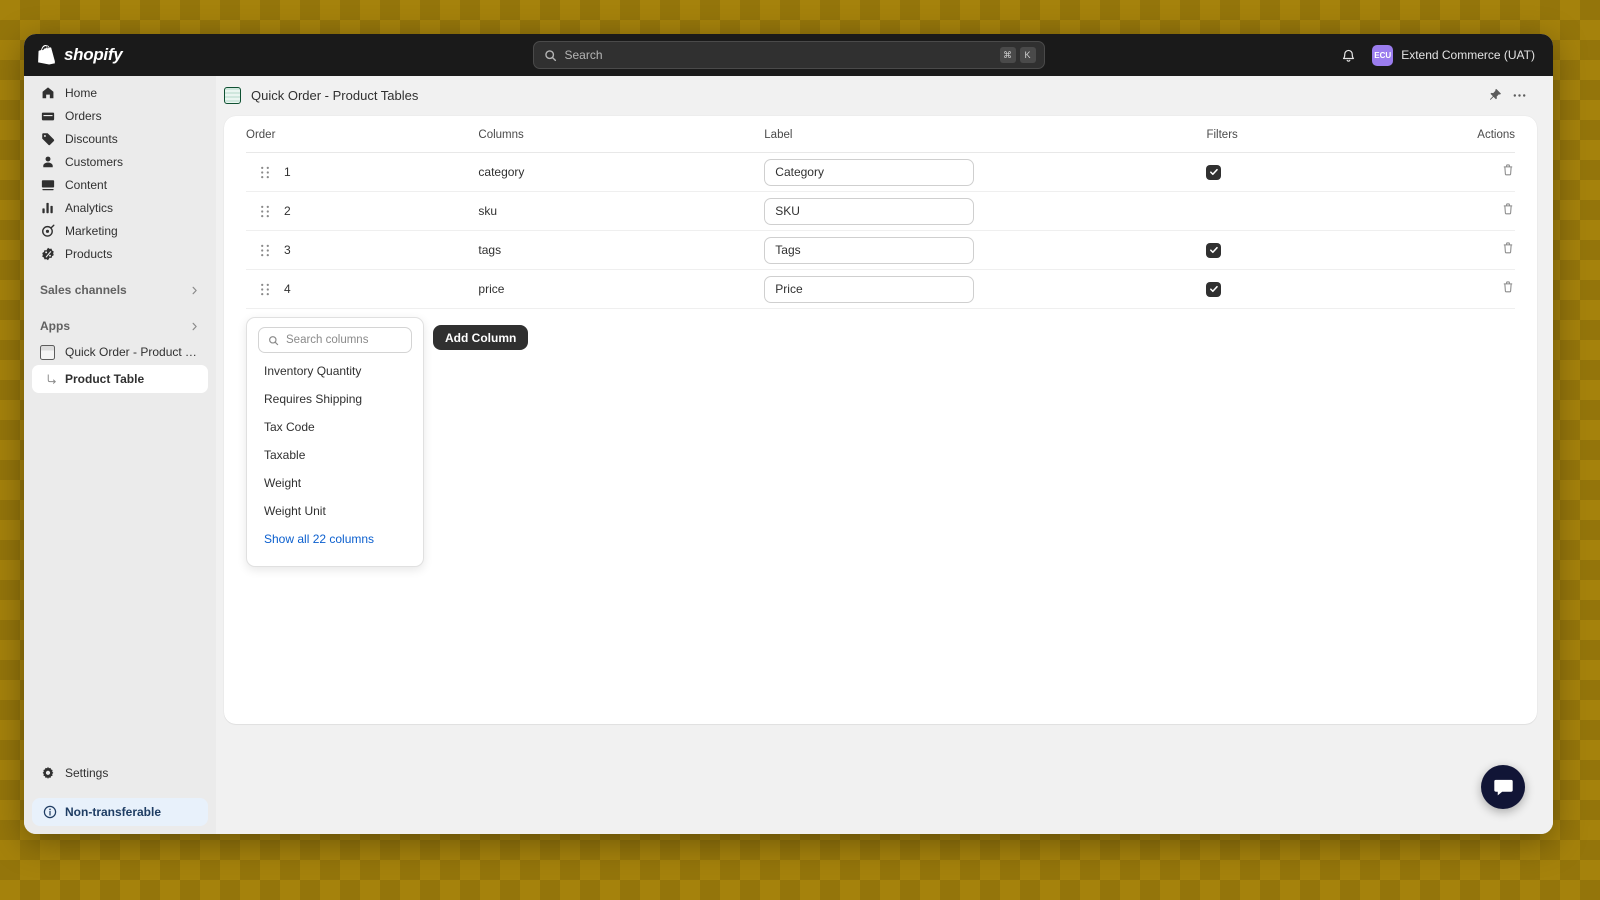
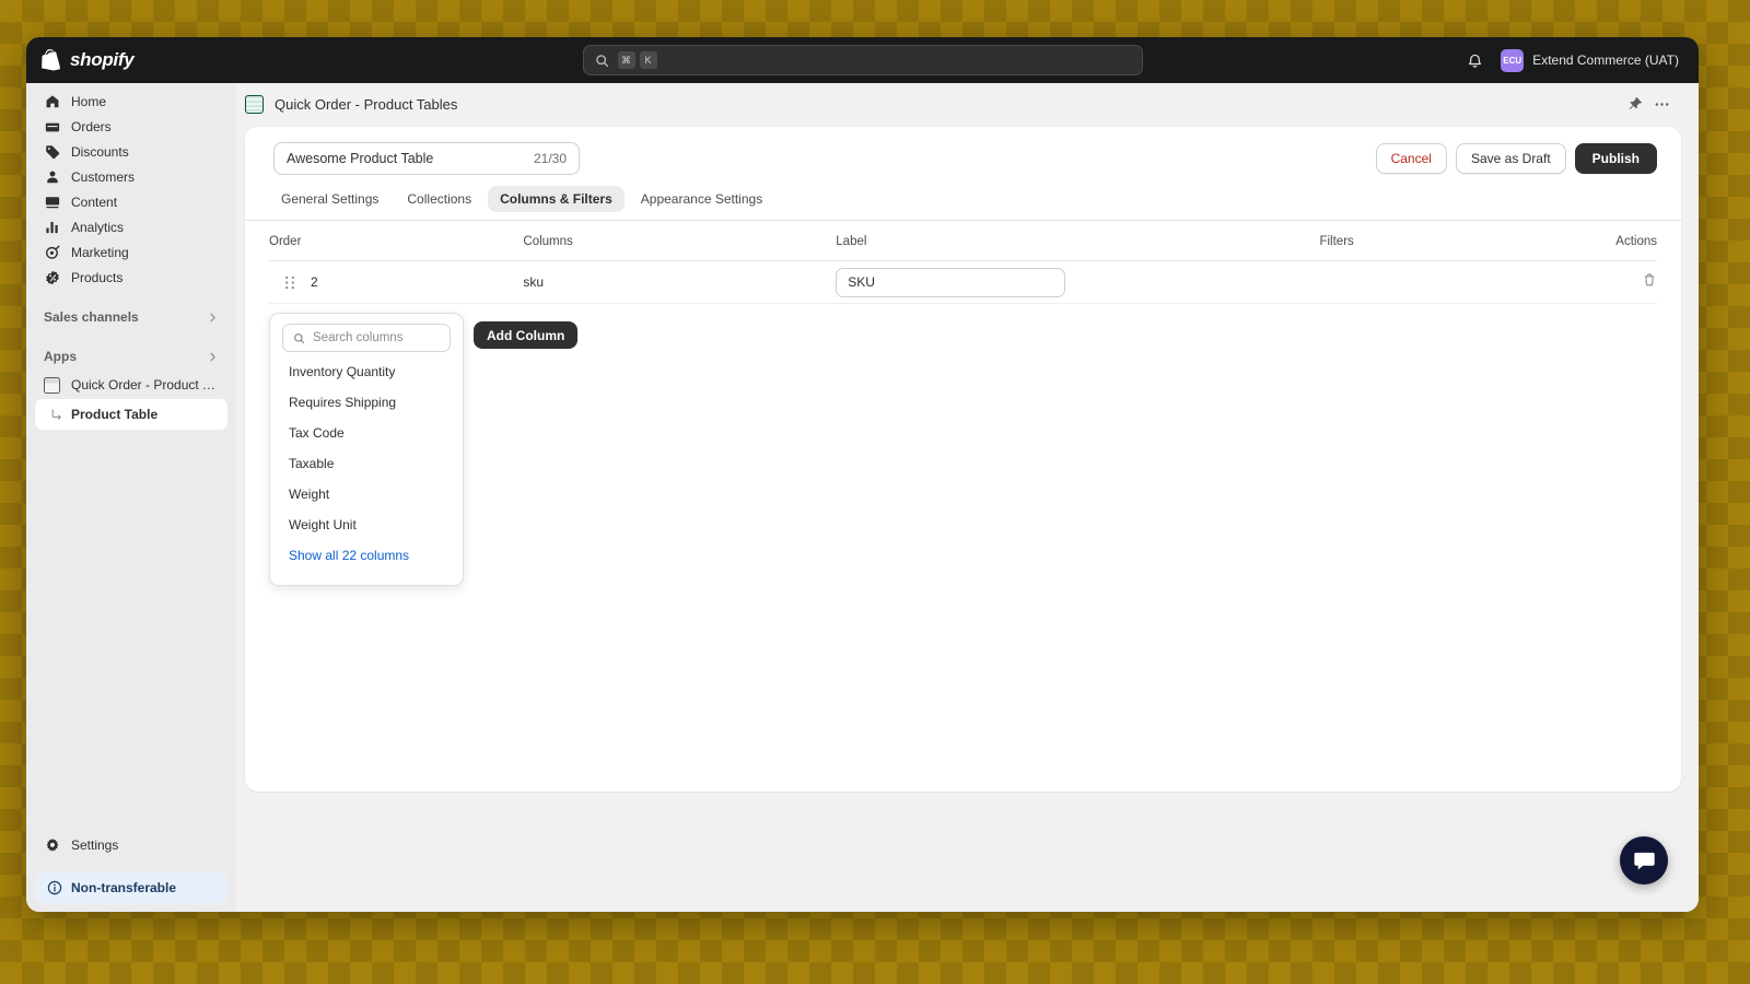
  shopify
- Search
  ⌘
  K
  ECU
  Extend Commerce (UAT)
  Home
  Orders
  Discounts
  Customers
  Content
  Analytics
  Marketing
  Products
  Sales channels
  Apps
  Quick Order - Product Ta
  Product Table
  Settings
  Non-transferable
  Quick Order - Product Tables
+ Awesome Product Table
+ 21/30
+ Cancel
+ Save as Draft
+ Publish
+ General Settings
+ Collections
+ Columns & Filters
+ Appearance Settings
  Order	Columns	Label	Filters	Actions
- 1	category	Category
  2	sku	SKU
- 3	tags	Tags
- 4	price	Price
  Search columns
  Inventory Quantity
  Requires Shipping
  Tax Code
  Taxable
  Weight
  Weight Unit
  Show all 22 columns
  Add Column
